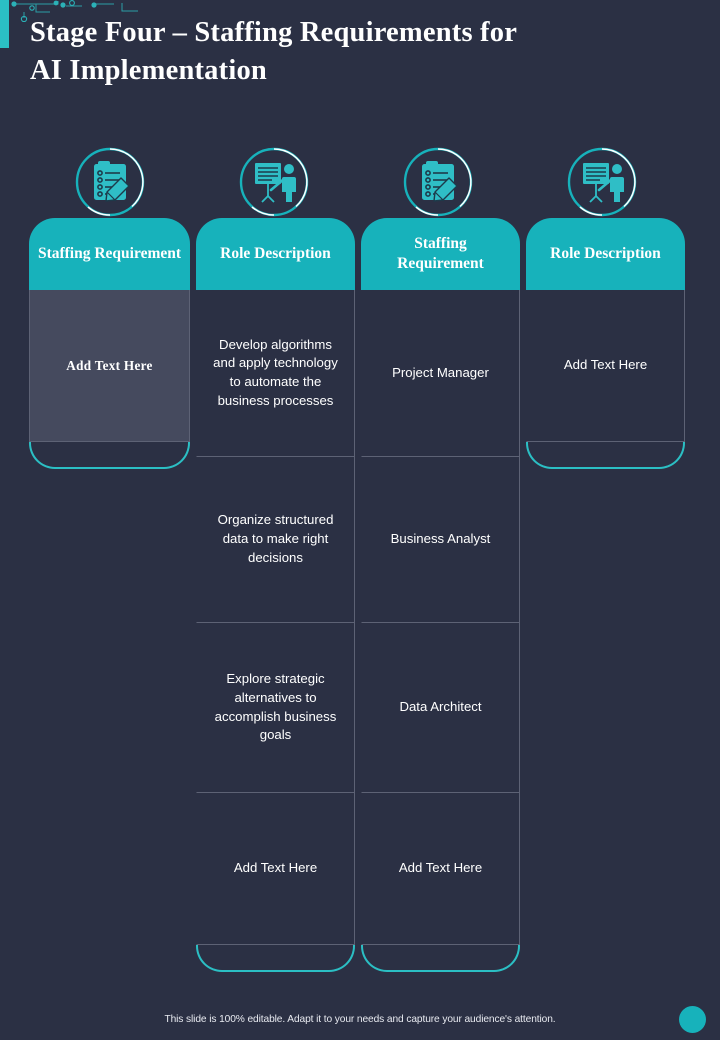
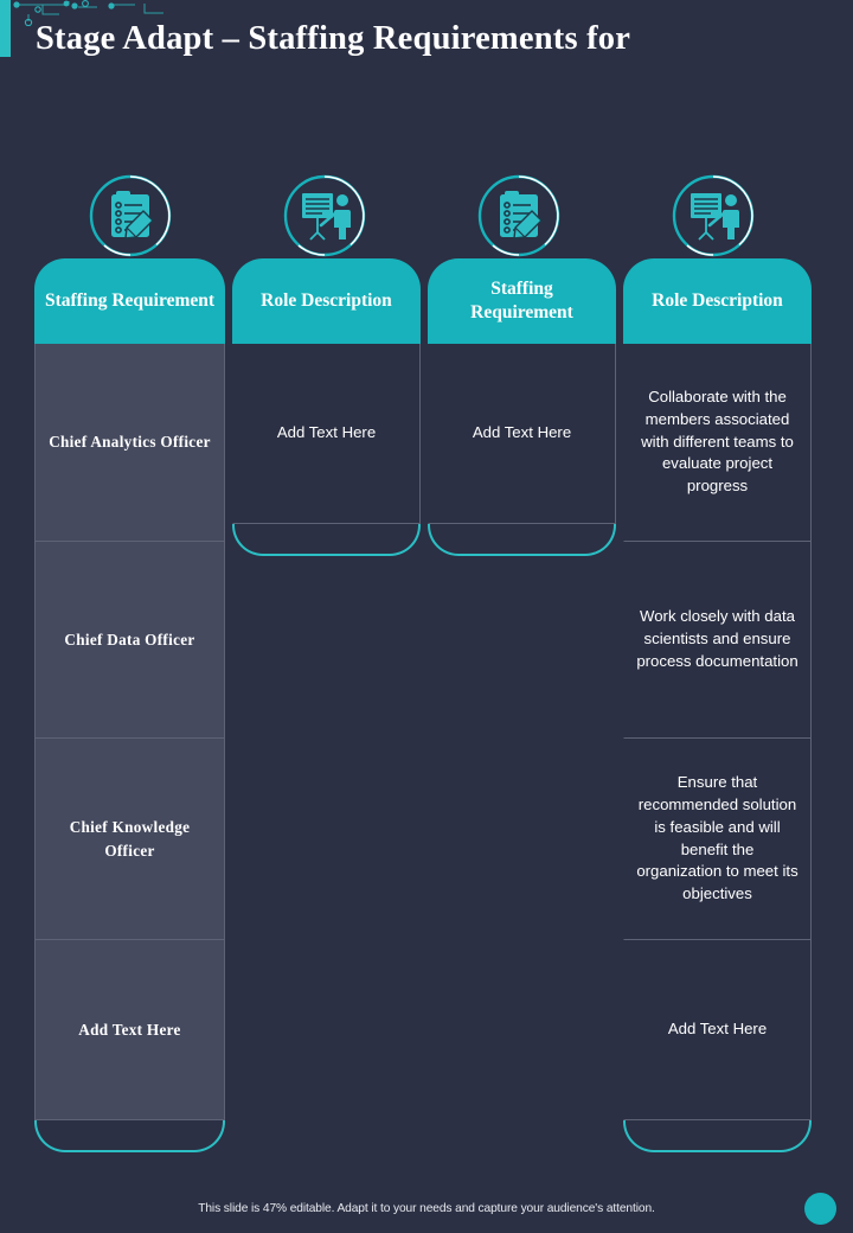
- Stage Four – Staffing Requirements for
+ Stage Adapt – Staffing Requirements for
- AI Implementation
  Staffing Requirement
+ Chief Analytics Officer
+ Chief Data Officer
+ Chief Knowledge Officer
  Add Text Here
  Role Description
- Develop algorithms and apply technology to automate the business processes
- Organize structured data to make right decisions
- Explore strategic alternatives to accomplish business goals
  Add Text Here
  Staffing Requirement
- Project Manager
- Business Analyst
- Data Architect
  Add Text Here
  Role Description
+ Collaborate with the members associated with different teams to evaluate project progress
+ Work closely with data scientists and ensure process documentation
+ Ensure that recommended solution is feasible and will benefit the organization to meet its objectives
  Add Text Here
- This slide is 100% editable. Adapt it to your needs and capture your audience's attention.
+ This slide is 47% editable. Adapt it to your needs and capture your audience's attention.
